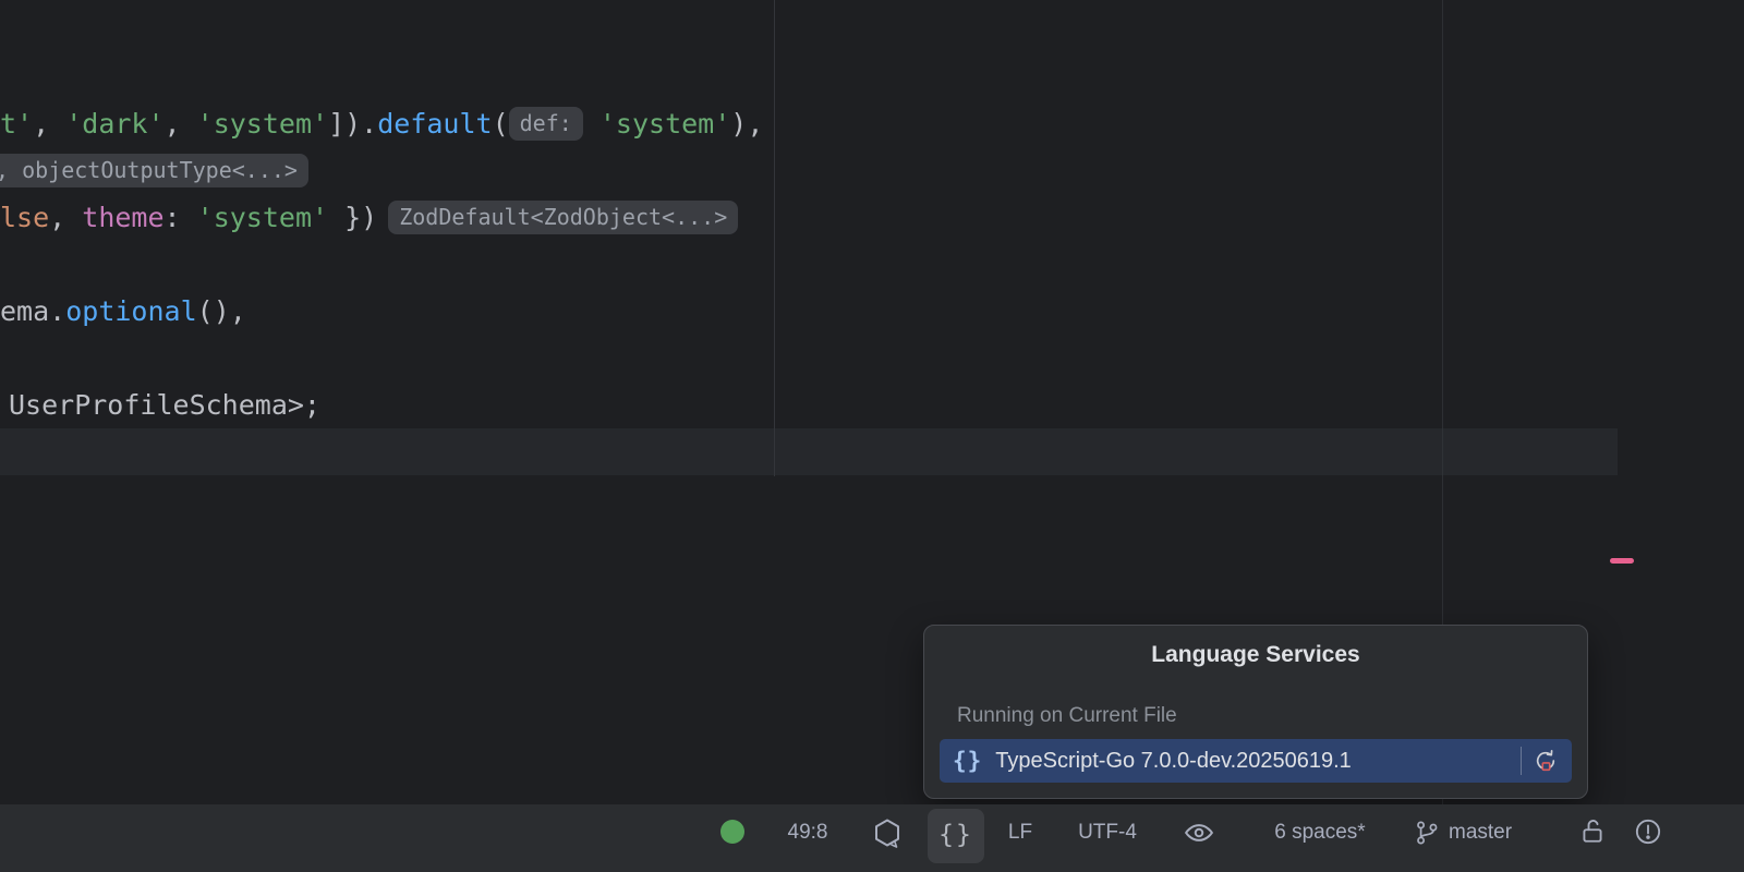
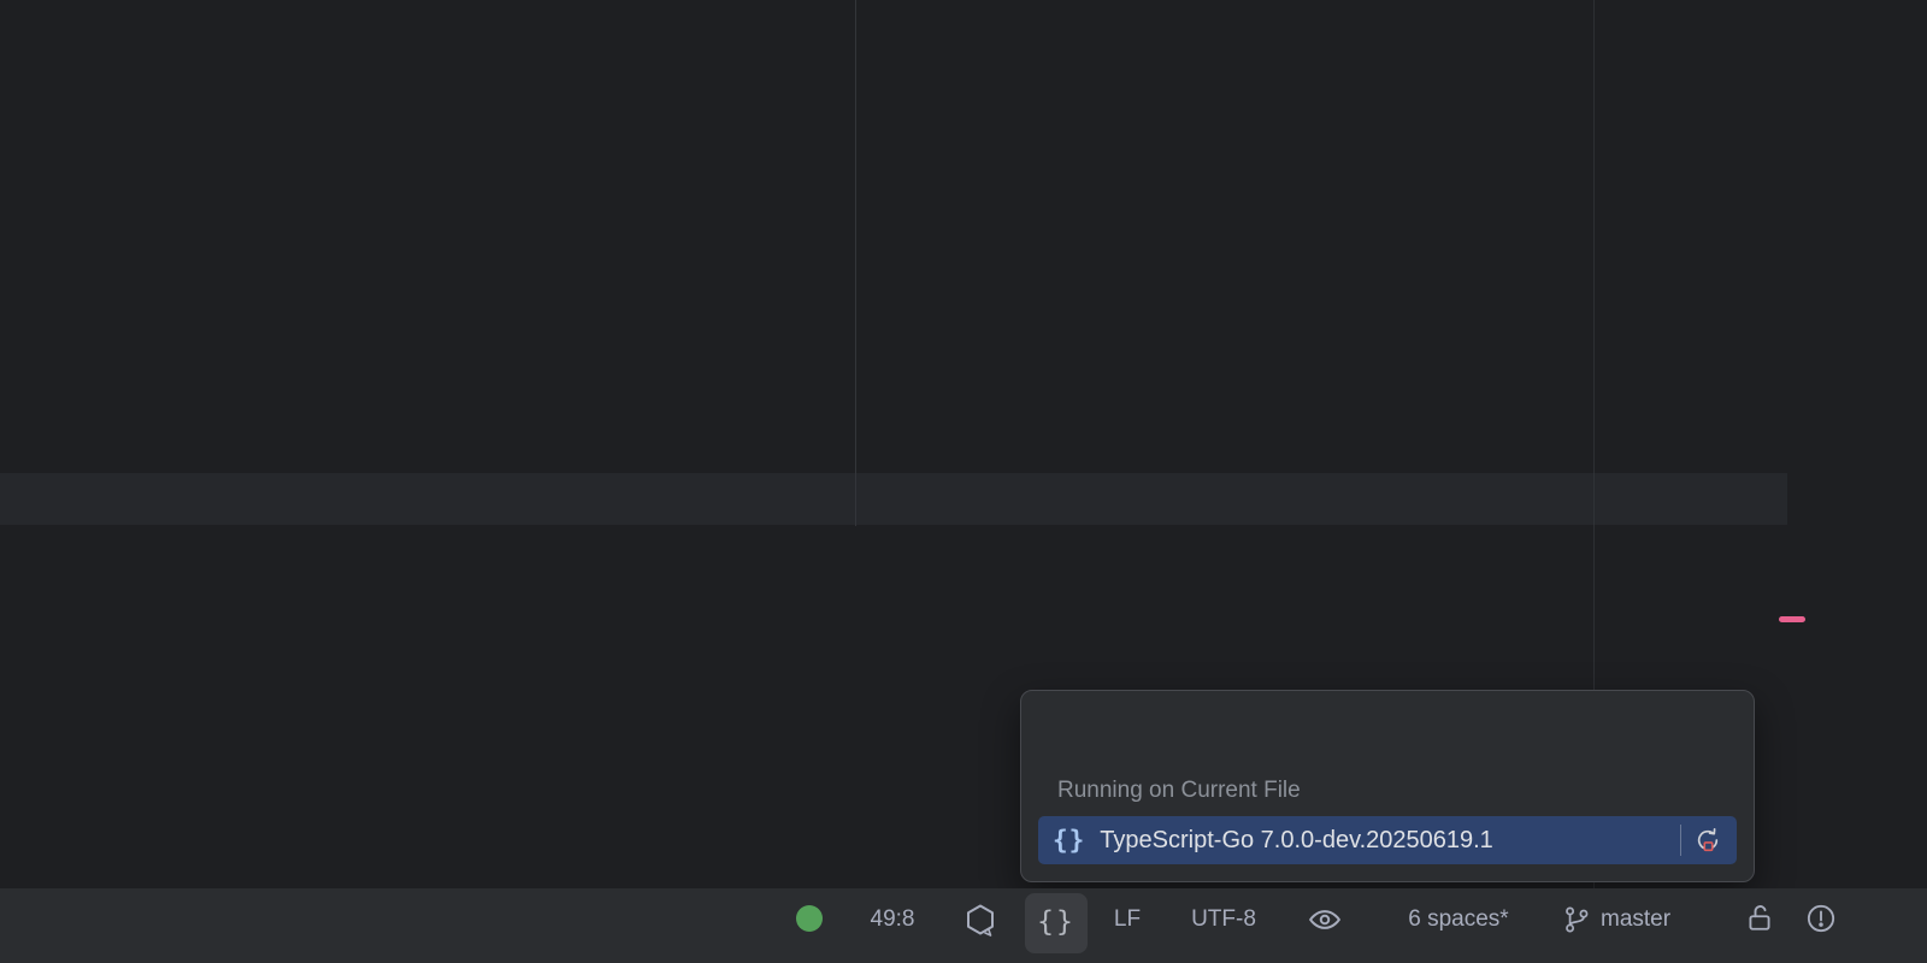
- t', 'dark', 'system']).default( def: 'system'),
- , objectOutputType<...>
- lse, theme: 'system' }) ZodDefault<ZodObject<...>
- ema.optional(),
- UserProfileSchema>;
- Language Services
  Running on Current File
  {}
  TypeScript-Go 7.0.0-dev.20250619.1
  49:8
  {}
  LF
- UTF-4
+ UTF-8
  6 spaces*
  master
